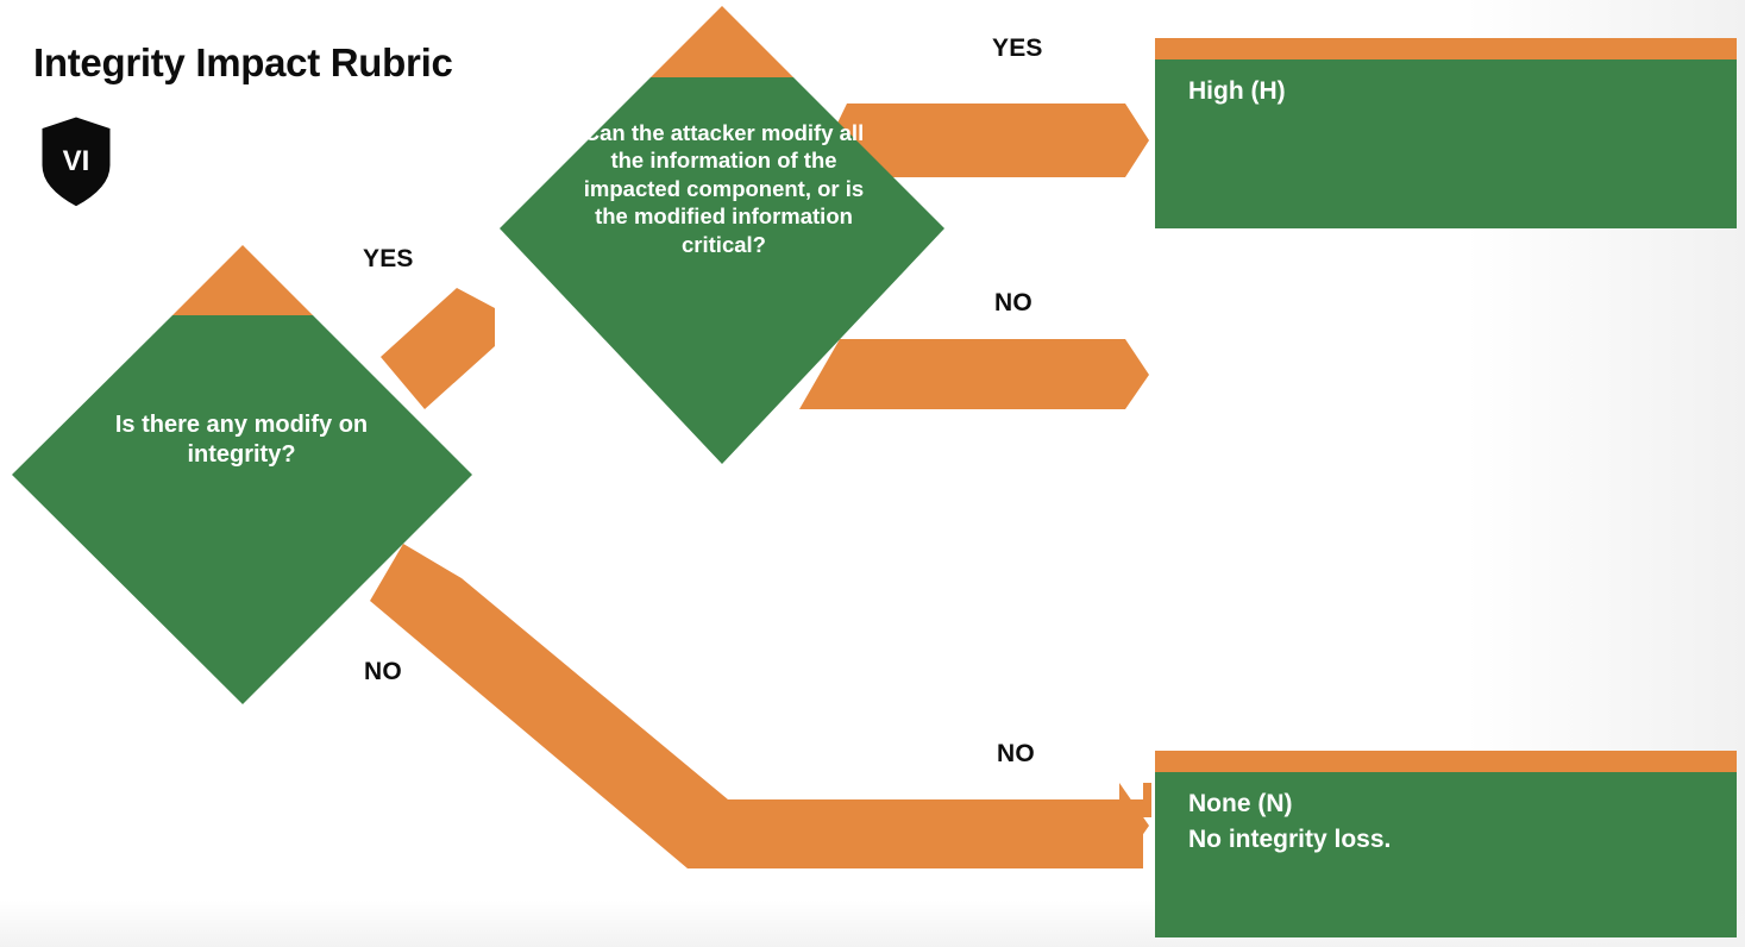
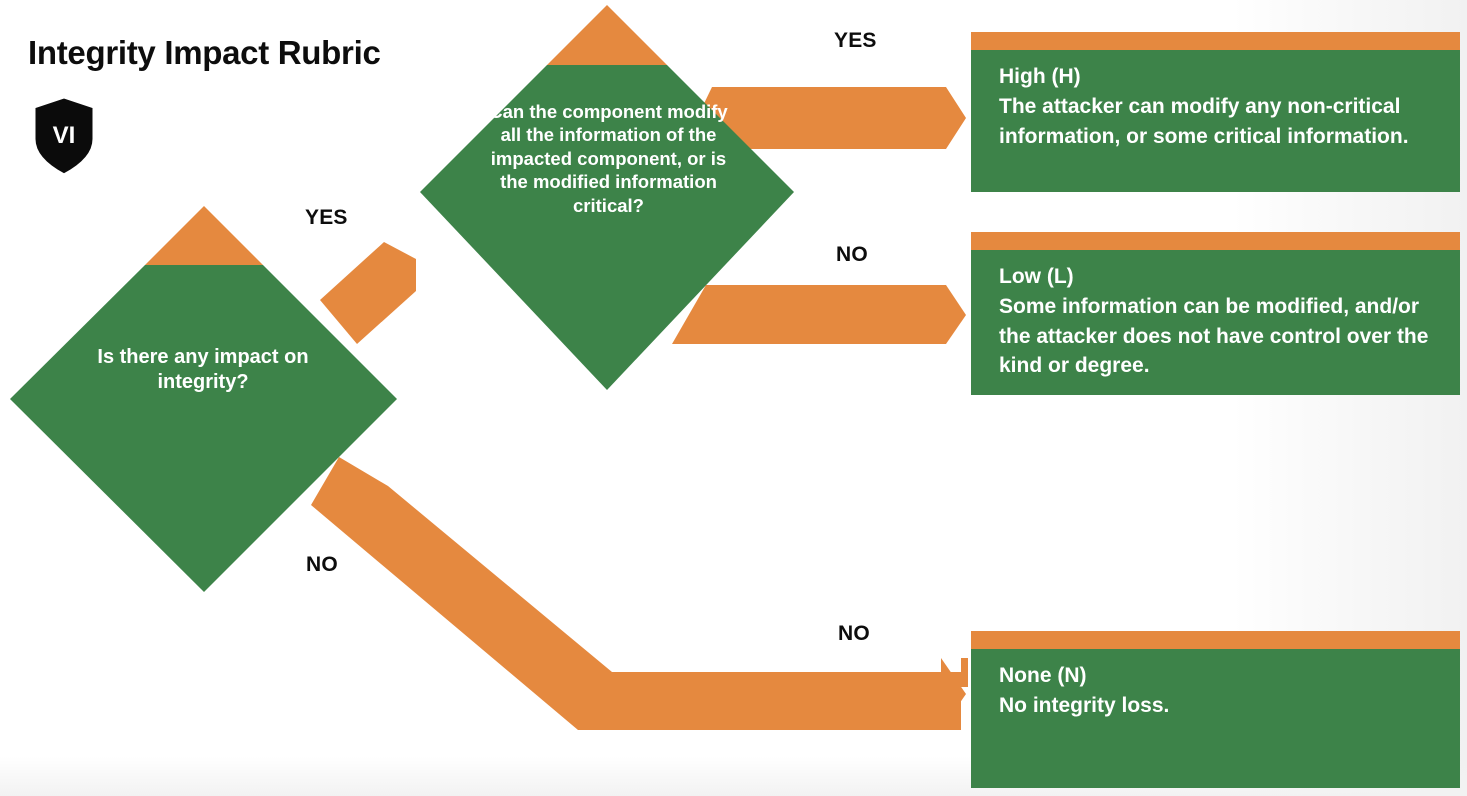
  Integrity Impact Rubric
  VI
- Is there any modify on integrity?
+ Is there any impact on integrity?
- Can the attacker modify all the information of the impacted component, or is the modified information critical?
+ Can the component modify all the information of the impacted component, or is the modified information critical?
  YES
  NO
  YES
  NO
  NO
  High (H)
+ The attacker can modify any non-critical information, or some critical information.
+ Low (L)
+ Some information can be modified, and/or the attacker does not have control over the kind or degree.
  None (N)
  No integrity loss.
